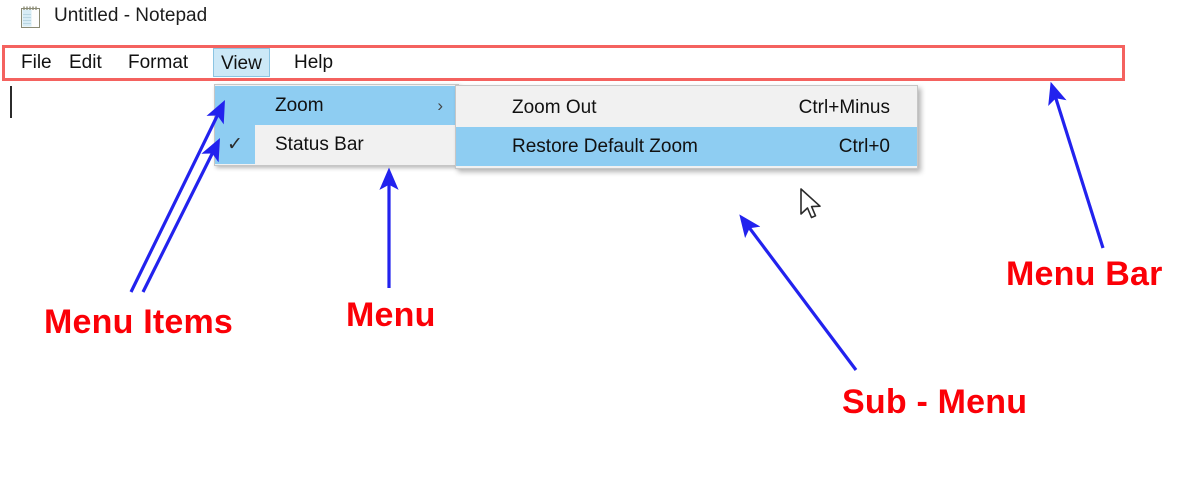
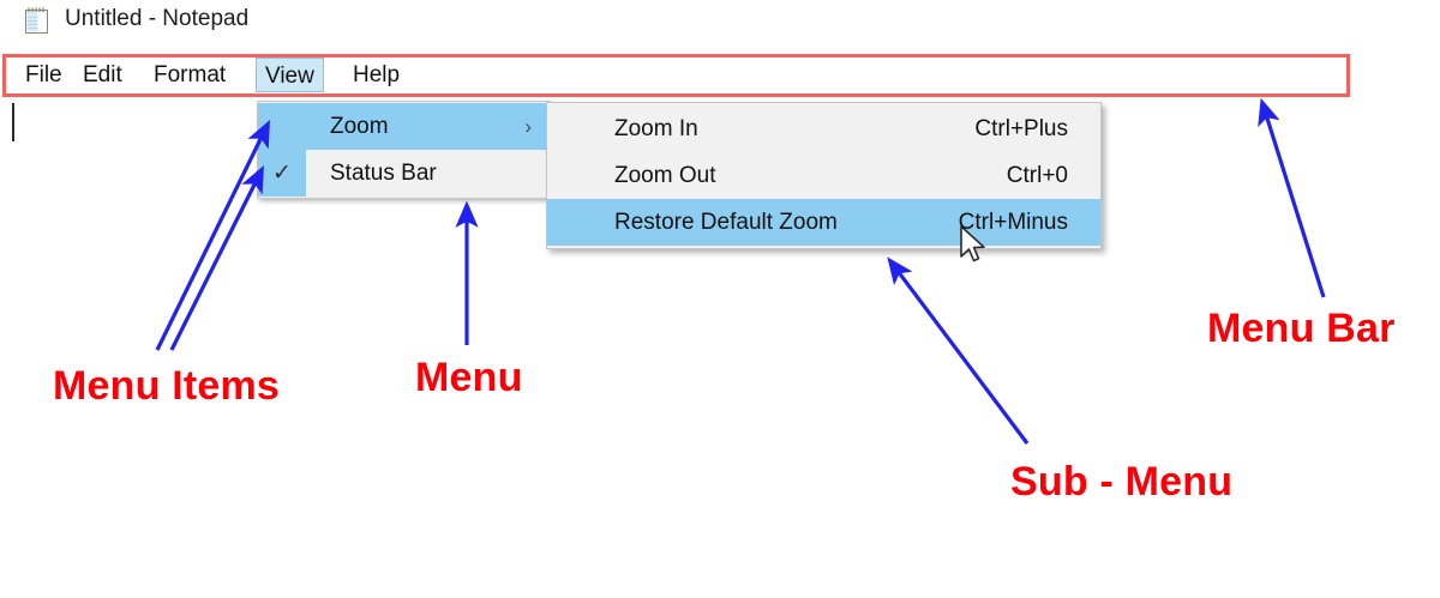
  Untitled - Notepad
  File
  Edit
  Format
  View
  Help
  Zoom
  ›
  ✓
  Status Bar
+ Zoom In
+ Ctrl+Plus
  Zoom Out
- Ctrl+Minus
+ Ctrl+0
  Restore Default Zoom
- Ctrl+0
+ Ctrl+Minus
  Menu Items
  Menu
  Menu Bar
  Sub - Menu
